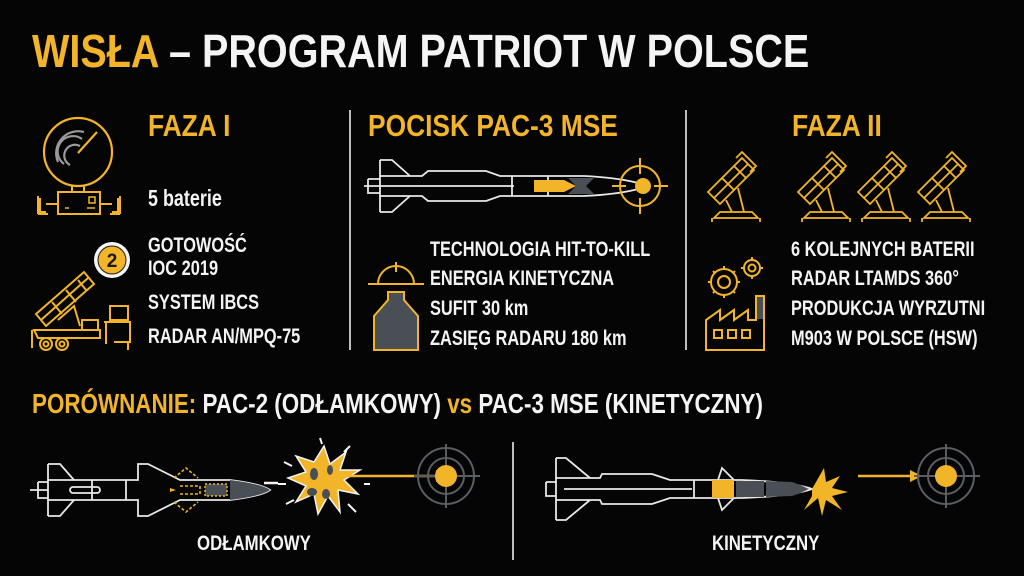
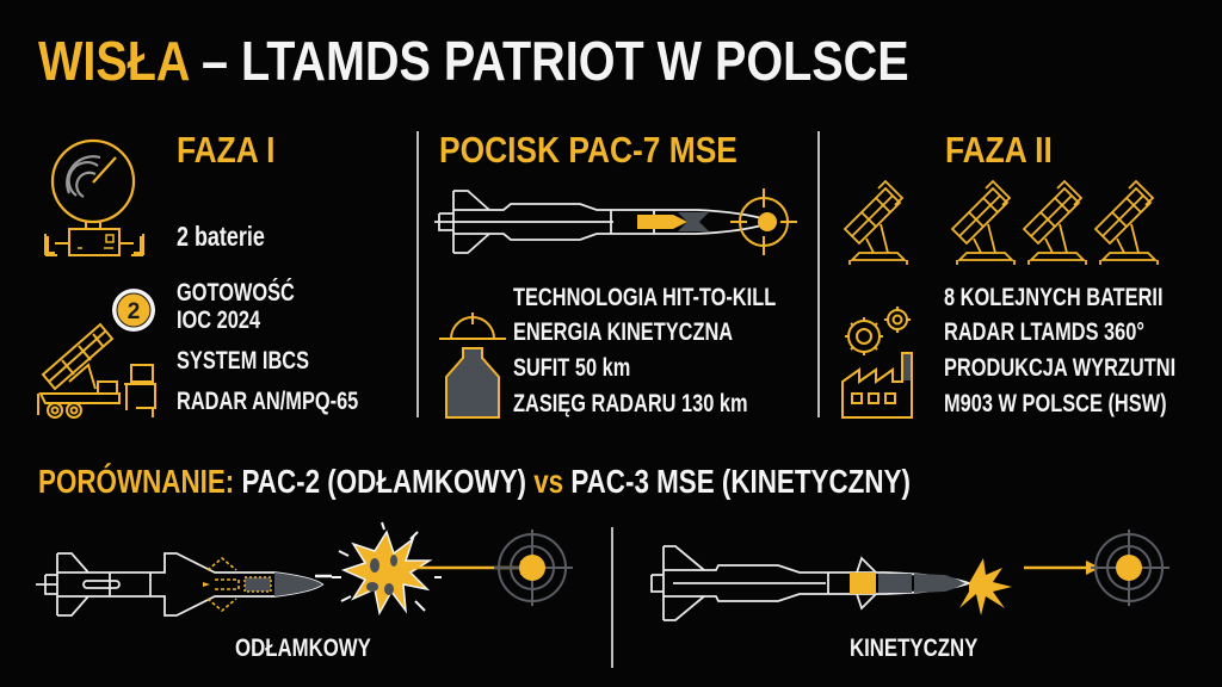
- WISŁA – PROGRAM PATRIOT W POLSCE
+ WISŁA – LTAMDS PATRIOT W POLSCE
  FAZA I
- 5 baterie
+ 2 baterie
  2
  GOTOWOŚĆ
- IOC 2019
+ IOC 2024
  SYSTEM IBCS
- RADAR AN/MPQ-75
+ RADAR AN/MPQ-65
- POCISK PAC-3 MSE
+ POCISK PAC-7 MSE
  TECHNOLOGIA HIT-TO-KILL
  ENERGIA KINETYCZNA
- SUFIT 30 km
+ SUFIT 50 km
- ZASIĘG RADARU 180 km
+ ZASIĘG RADARU 130 km
  FAZA II
- 6 KOLEJNYCH BATERII
+ 8 KOLEJNYCH BATERII
  RADAR LTAMDS 360°
  PRODUKCJA WYRZUTNI
  M903 W POLSCE (HSW)
  PORÓWNANIE: PAC-2 (ODŁAMKOWY) vs PAC-3 MSE (KINETYCZNY)
  ODŁAMKOWY
  KINETYCZNY
